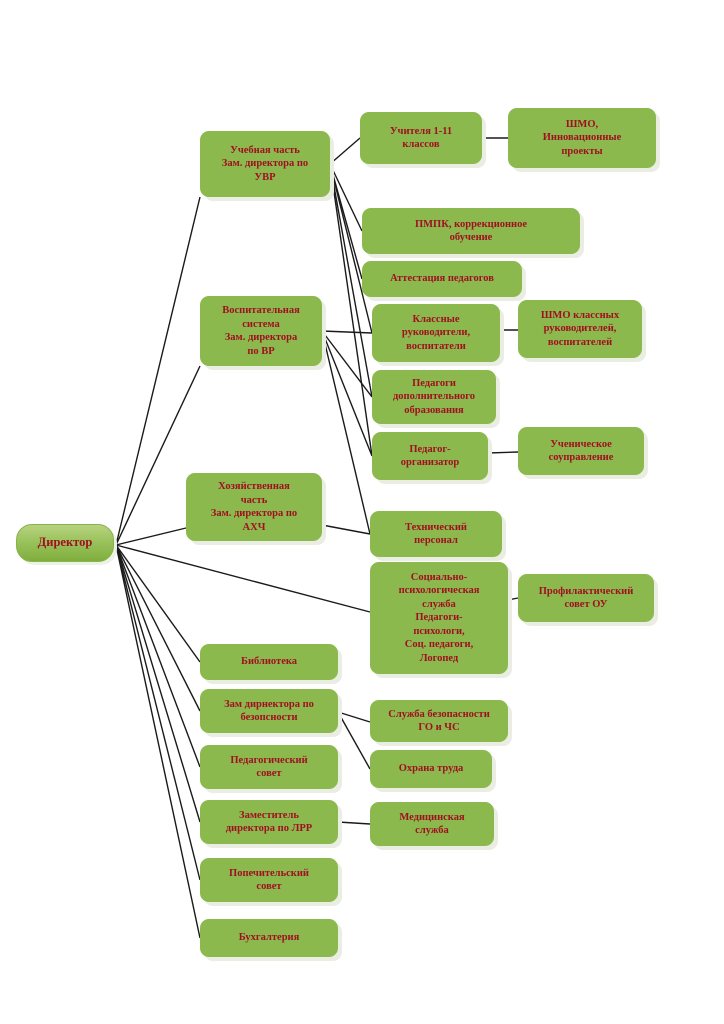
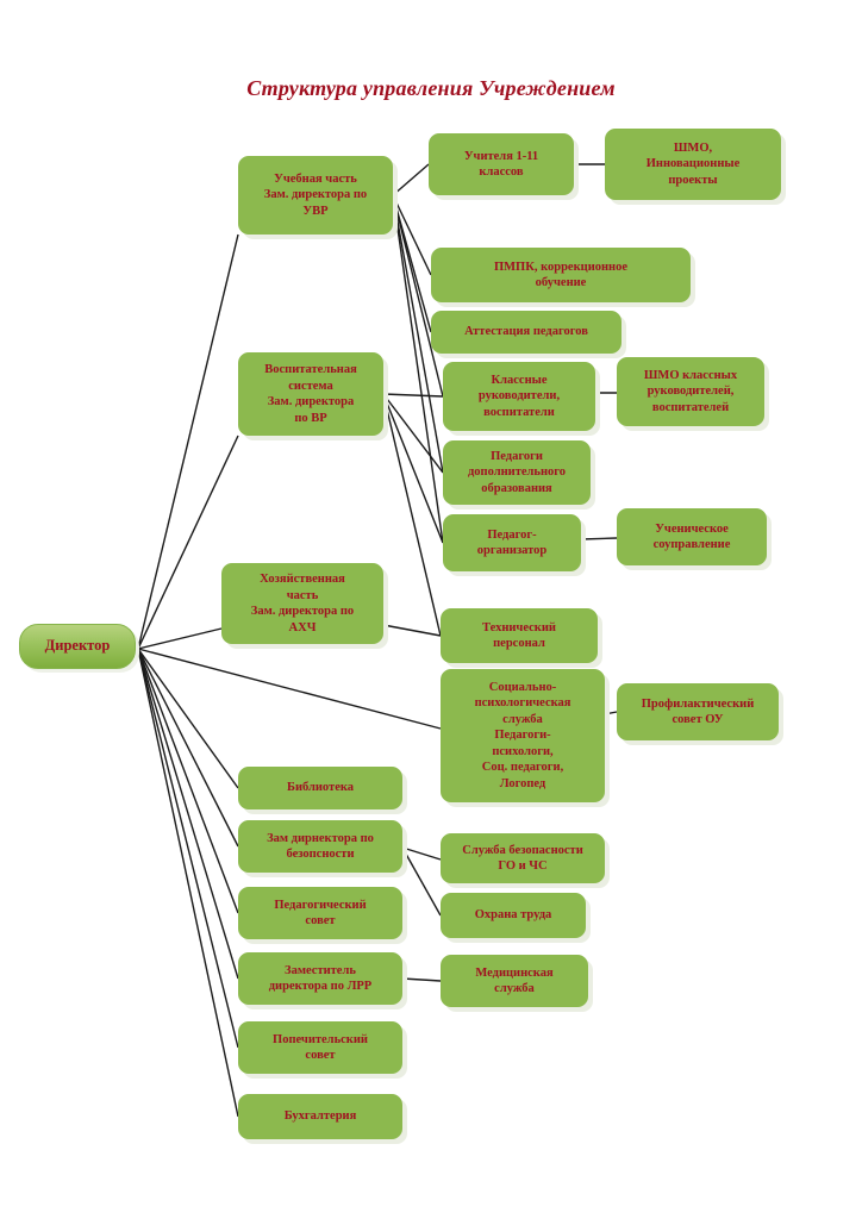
+ Структура управления Учреждением
  Директор
  Учебная часть
  Зам. директора по
  УВР
  Учителя 1-11
  классов
  ШМО,
  Инновационные
  проекты
  ПМПК, коррекционное
  обучение
  Аттестация педагогов
  Воспитательная
  система
  Зам. директора
  по ВР
  Классные
  руководители,
  воспитатели
  ШМО классных
  руководителей,
  воспитателей
  Педагоги
  дополнительного
  образования
  Педагог-
  организатор
  Ученическое
  соуправление
  Хозяйственная
  часть
  Зам. директора по
  АХЧ
  Технический
  персонал
  Социально-
  психологическая
  служба
  Педагоги-
  психологи,
  Соц. педагоги,
  Логопед
  Профилактический
  совет ОУ
  Библиотека
  Зам дирнектора по
  безопсности
  Служба безопасности
  ГО и ЧС
  Педагогический
  совет
  Охрана труда
  Заместитель
  директора по ЛРР
  Медицинская
  служба
  Попечительский
  совет
  Бухгалтерия
